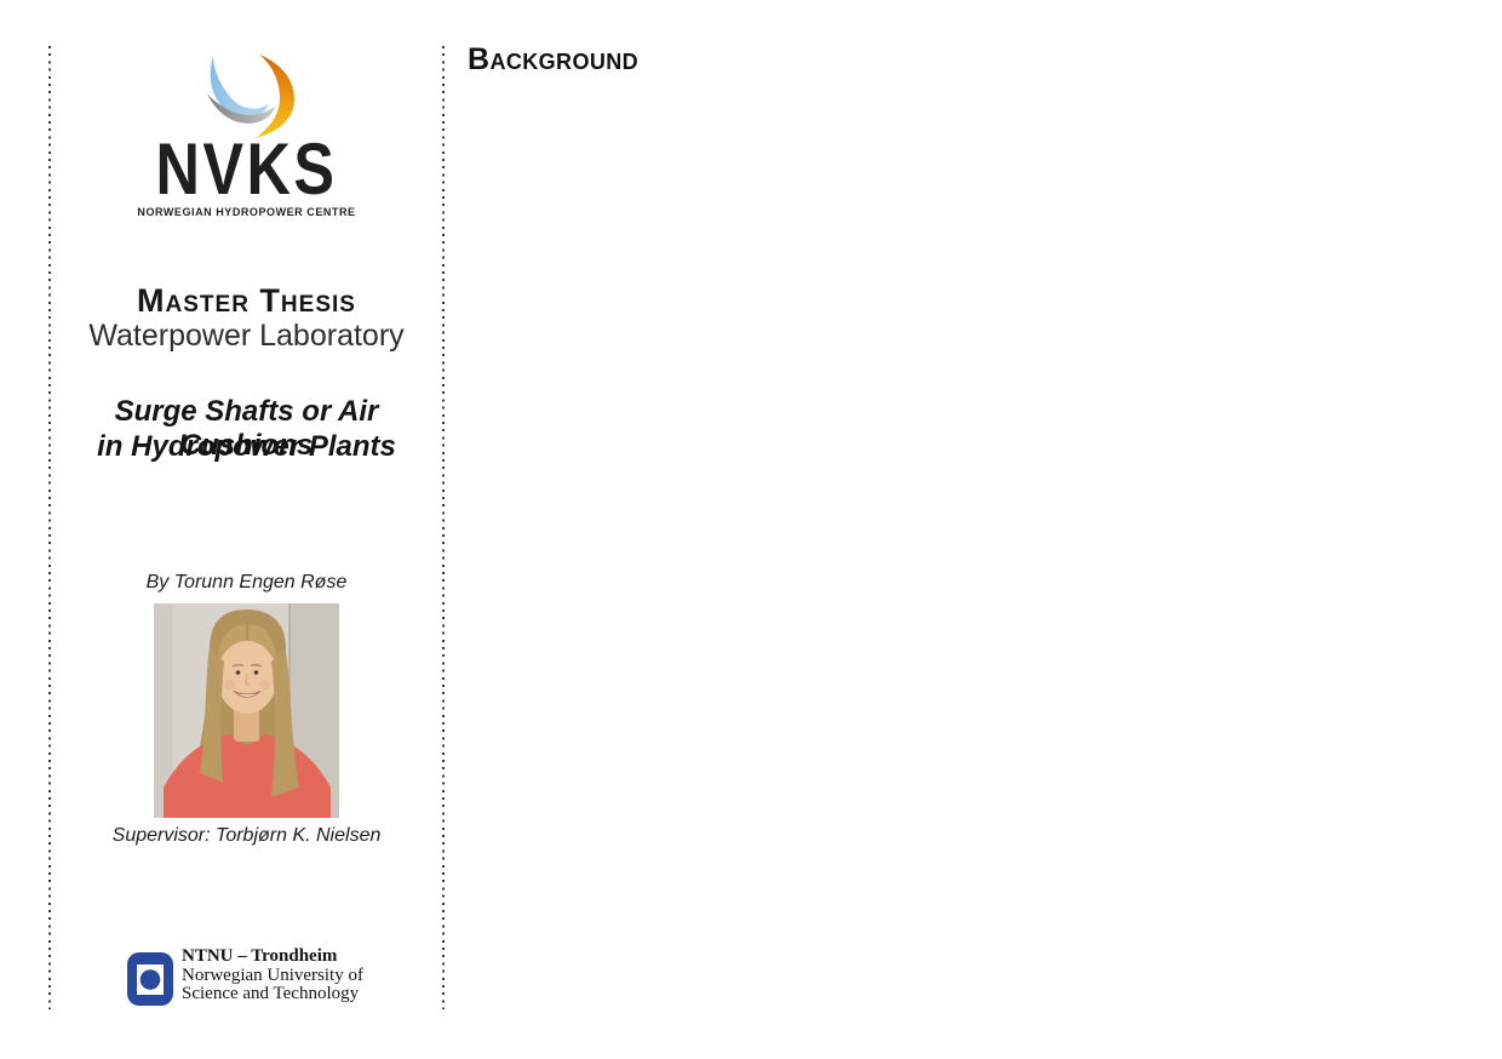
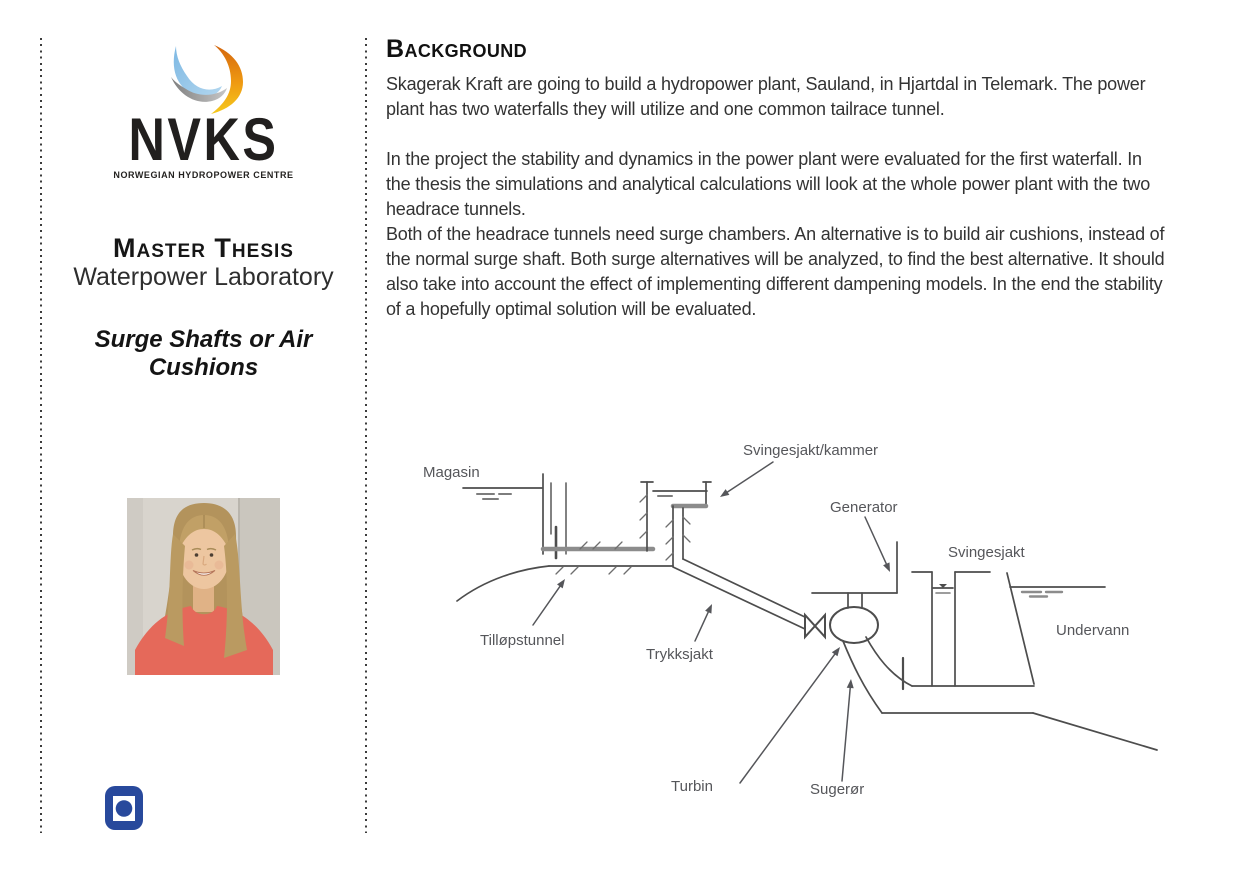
  NVKS
  NORWEGIAN HYDROPOWER CENTRE
  Master Thesis
  Waterpower Laboratory
  Surge Shafts or Air Cushions
- in Hydropower Plants
- By Torunn Engen Røse
- Supervisor: Torbjørn K. Nielsen
- NTNU – Trondheim
- Norwegian University of
- Science and Technology
  Background
+ Skagerak Kraft are going to build a hydropower plant, Sauland, in Hjartdal in Telemark. The power plant has two waterfalls they will utilize and one common tailrace tunnel.
+ In the project the stability and dynamics in the power plant were evaluated for the first waterfall. In the thesis the simulations and analytical calculations will look at the whole power plant with the two headrace tunnels.
+ Both of the headrace tunnels need surge chambers. An alternative is to build air cushions, instead of the normal surge shaft. Both surge alternatives will be analyzed, to find the best alternative. It should also take into account the effect of implementing different dampening models. In the end the stability of a hopefully optimal solution will be evaluated.
+ Magasin
+ Svingesjakt/kammer
+ Generator
+ Svingesjakt
+ Undervann
+ Tilløpstunnel
+ Trykksjakt
+ Turbin
+ Sugerør
